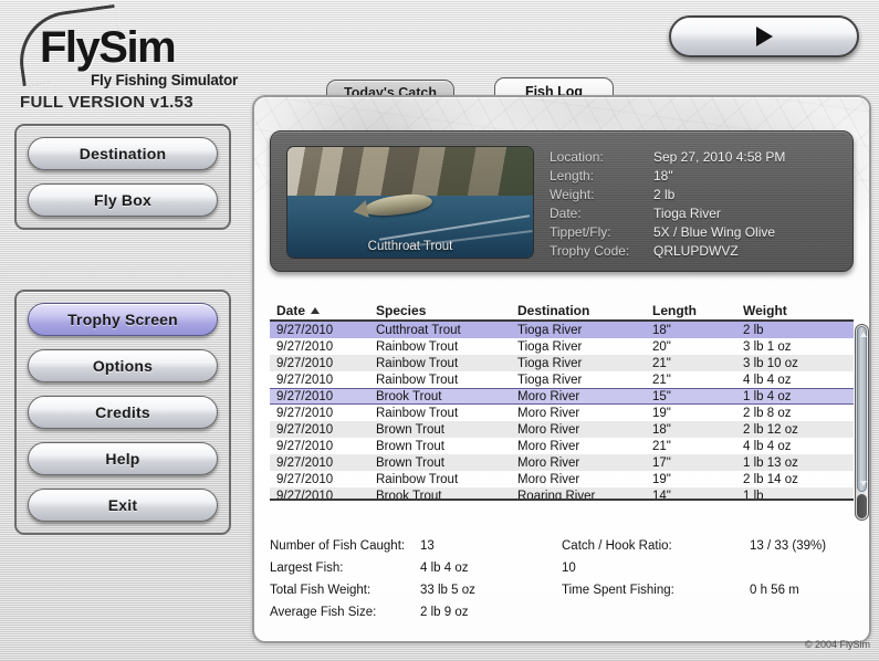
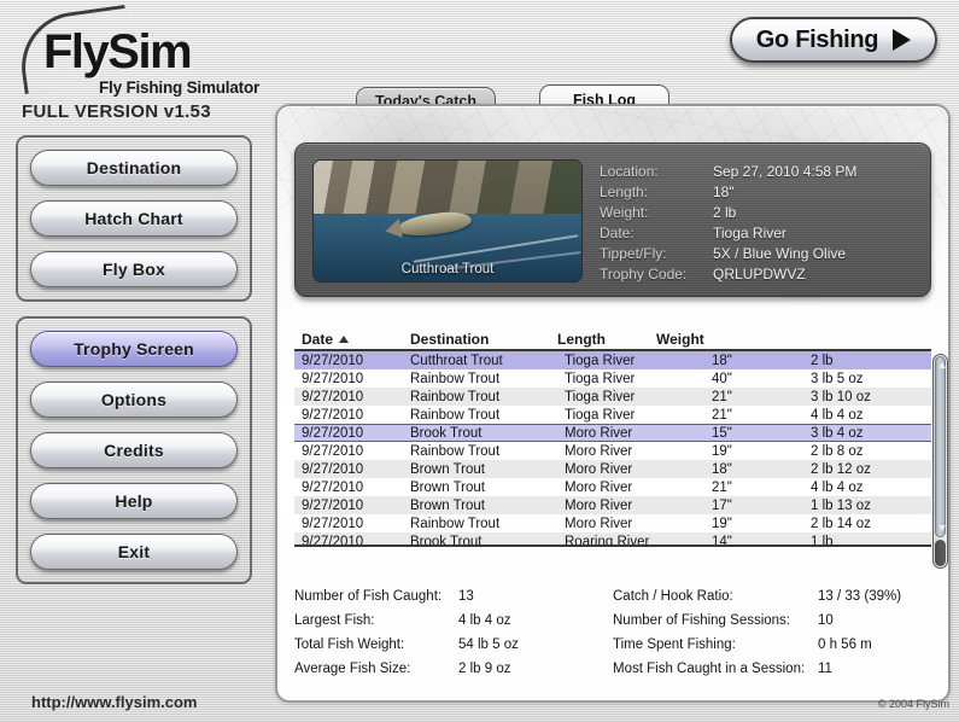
  FlySim
  Fly Fishing Simulator
  FULL VERSION v1.53
  Destination
+ Hatch Chart
  Fly Box
  Trophy Screen
  Options
  Credits
  Help
  Exit
+ http://www.flysim.com
+ Go Fishing
  Today's Catch
  Fish Log
  Cutthroat Trout
  Location:
  Sep 27, 2010 4:58 PM
  Length:
  18"
  Weight:
  2 lb
  Date:
  Tioga River
  Tippet/Fly:
  5X / Blue Wing Olive
  Trophy Code:
  QRLUPDWVZ
  Date
- Species
  Destination
  Length
  Weight
  9/27/2010
  Cutthroat Trout
  Tioga River
  18"
  2 lb
  9/27/2010
  Rainbow Trout
  Tioga River
- 20"
+ 40"
- 3 lb 1 oz
+ 3 lb 5 oz
  9/27/2010
  Rainbow Trout
  Tioga River
  21"
  3 lb 10 oz
  9/27/2010
  Rainbow Trout
  Tioga River
  21"
  4 lb 4 oz
  9/27/2010
  Brook Trout
  Moro River
  15"
- 1 lb 4 oz
+ 3 lb 4 oz
  9/27/2010
  Rainbow Trout
  Moro River
  19"
  2 lb 8 oz
  9/27/2010
  Brown Trout
  Moro River
  18"
  2 lb 12 oz
  9/27/2010
  Brown Trout
  Moro River
  21"
  4 lb 4 oz
  9/27/2010
  Brown Trout
  Moro River
  17"
  1 lb 13 oz
  9/27/2010
  Rainbow Trout
  Moro River
  19"
  2 lb 14 oz
  9/27/2010
  Brook Trout
  Roaring River
  14"
  1 lb
  Number of Fish Caught:
  13
  Largest Fish:
  4 lb 4 oz
  Total Fish Weight:
- 33 lb 5 oz
+ 54 lb 5 oz
  Average Fish Size:
  2 lb 9 oz
  Catch / Hook Ratio:
  13 / 33 (39%)
+ Number of Fishing Sessions:
  10
  Time Spent Fishing:
  0 h 56 m
+ Most Fish Caught in a Session:
+ 11
  © 2004 FlySim
